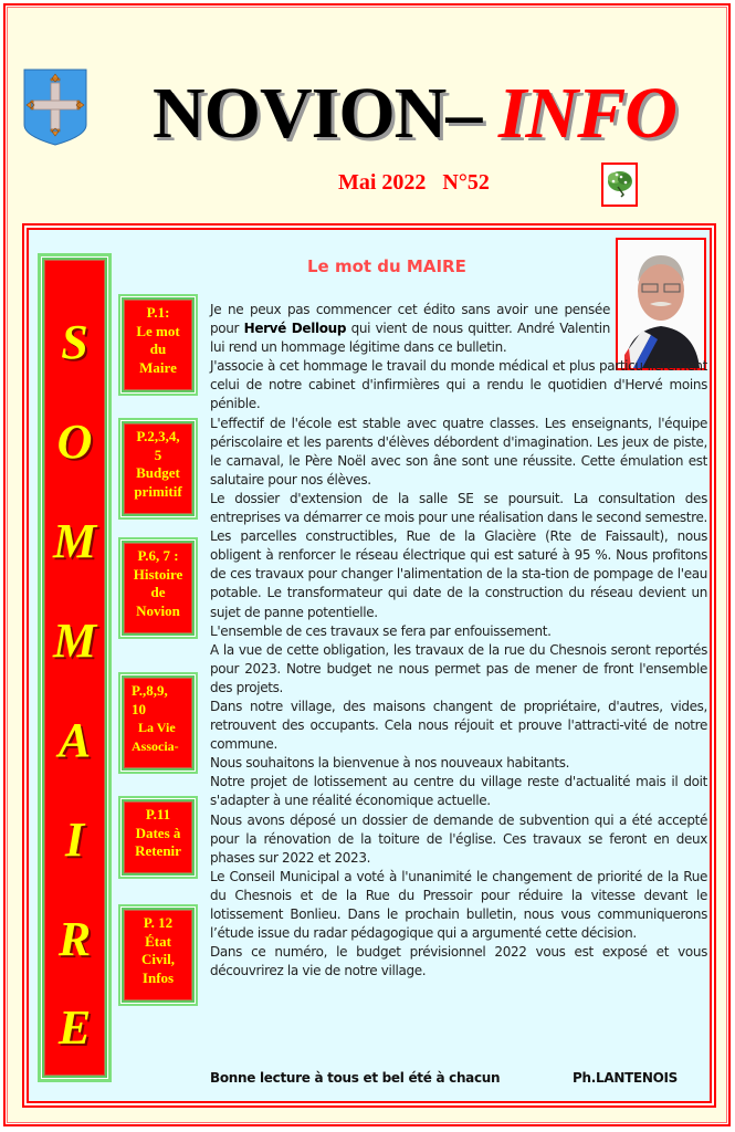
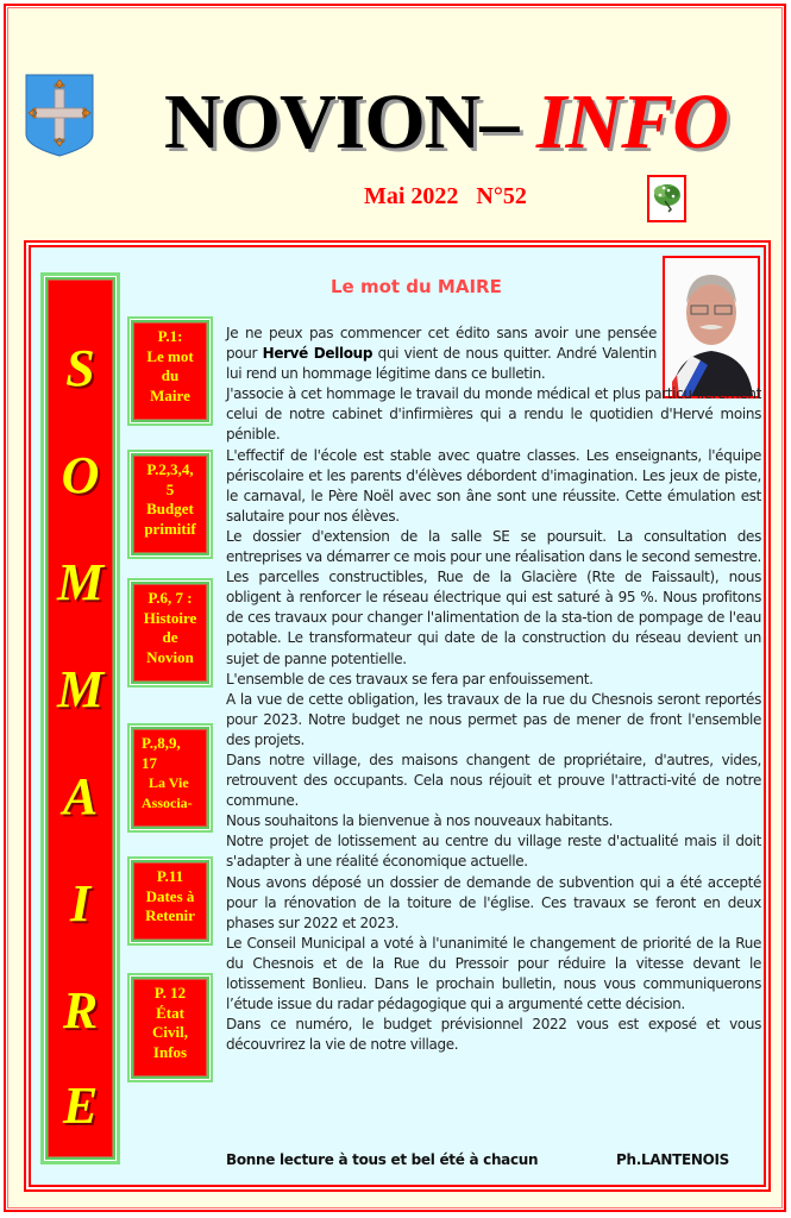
  NOVION– INFO
  Mai 2022 N°52
  S
  O
  M
  M
  A
  I
  R
  E
  P.1:
  Le mot
  du
  Maire
  P.2,3,4,
  5
  Budget
  primitif
  P.6, 7 :
  Histoire
  de
  Novion
  P.,8,9,
- 10
+ 17
  La Vie
  Associa-
  P.11
  Dates à
  Retenir
  P. 12
  État
  Civil,
  Infos
  Le mot du MAIRE
  Je ne peux pas commencer cet édito sans avoir une pensée pour Hervé Delloup qui vient de nous quitter. André Valentin lui rend un hommage légitime dans ce bulletin.
  J'associe à cet hommage le travail du monde médical et plus particu-lièrement celui de notre cabinet d'infirmières qui a rendu le quotidien d'Hervé moins pénible.
  L'effectif de l'école est stable avec quatre classes. Les enseignants, l'équipe périscolaire et les parents d'élèves débordent d'imagination. Les jeux de piste, le carnaval, le Père Noël avec son âne sont une réussite. Cette émulation est salutaire pour nos élèves.
  Le dossier d'extension de la salle SE se poursuit. La consultation des entreprises va démarrer ce mois pour une réalisation dans le second semestre.
  Les parcelles constructibles, Rue de la Glacière (Rte de Faissault), nous obligent à renforcer le réseau électrique qui est saturé à 95 %. Nous profitons de ces travaux pour changer l'alimentation de la sta-tion de pompage de l'eau potable. Le transformateur qui date de la construction du réseau devient un sujet de panne potentielle.
  L'ensemble de ces travaux se fera par enfouissement.
  A la vue de cette obligation, les travaux de la rue du Chesnois seront reportés pour 2023. Notre budget ne nous permet pas de mener de front l'ensemble des projets.
  Dans notre village, des maisons changent de propriétaire, d'autres, vides, retrouvent des occupants. Cela nous réjouit et prouve l'attracti-vité de notre commune.
  Nous souhaitons la bienvenue à nos nouveaux habitants.
  Notre projet de lotissement au centre du village reste d'actualité mais il doit s'adapter à une réalité économique actuelle.
  Nous avons déposé un dossier de demande de subvention qui a été accepté pour la rénovation de la toiture de l'église. Ces travaux se feront en deux phases sur 2022 et 2023.
  Le Conseil Municipal a voté à l'unanimité le changement de priorité de la Rue du Chesnois et de la Rue du Pressoir pour réduire la vitesse devant le lotissement Bonlieu. Dans le prochain bulletin, nous vous communiquerons l’étude issue du radar pédagogique qui a argumenté cette décision.
  Dans ce numéro, le budget prévisionnel 2022 vous est exposé et vous découvrirez la vie de notre village.
  Bonne lecture à tous et bel été à chacun
  Ph.LANTENOIS
